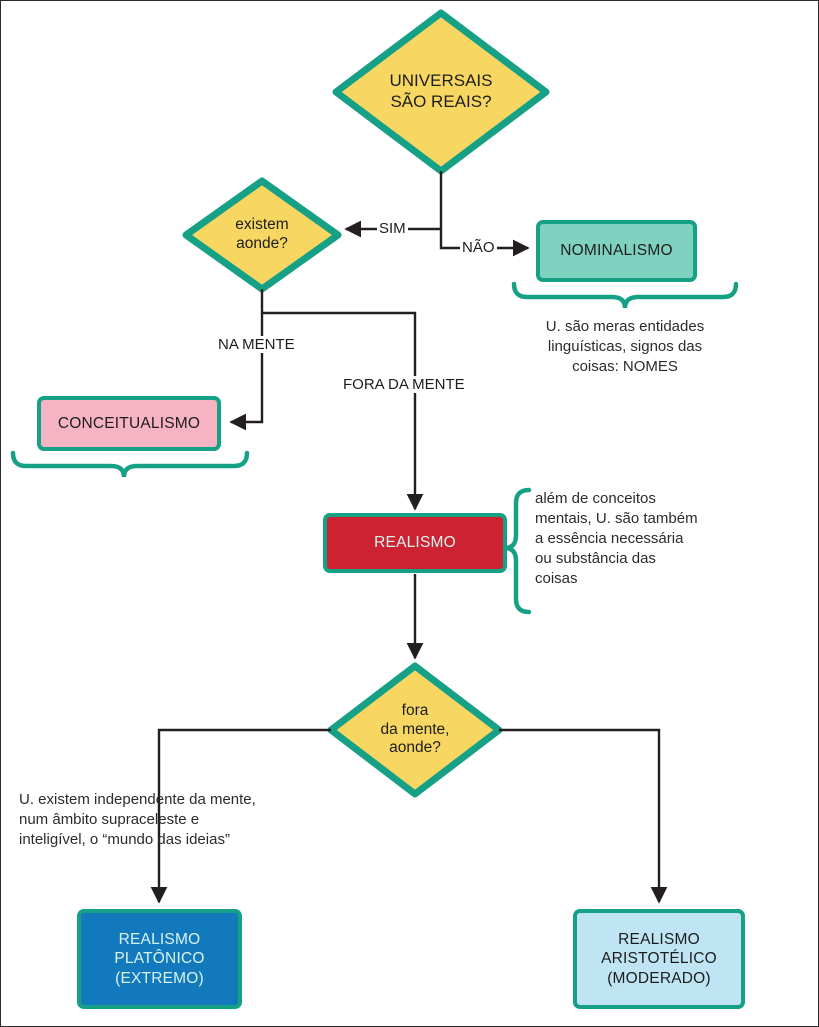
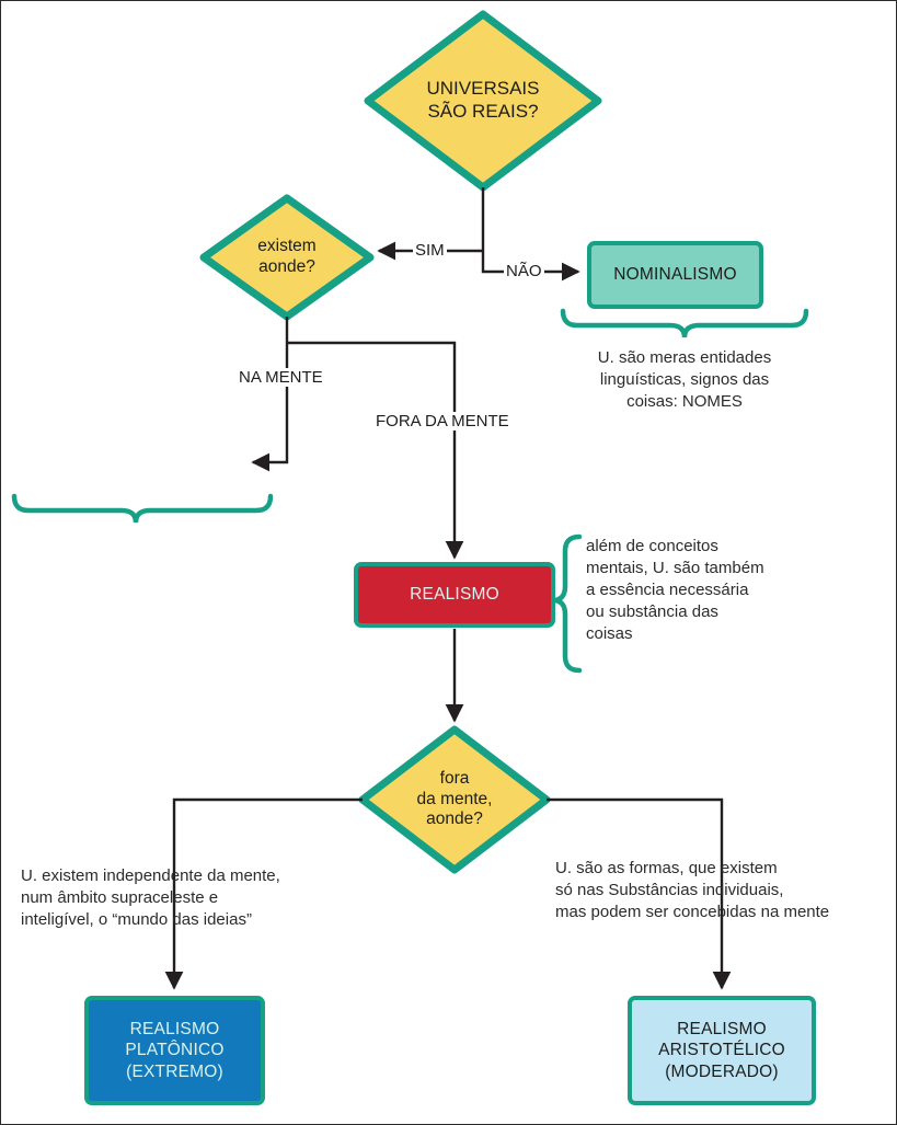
  UNIVERSAIS
  SÃO REAIS?
  existem
  aonde?
  fora
  da mente,
  aonde?
  NOMINALISMO
- CONCEITUALISMO
  REALISMO
  REALISMO
  PLATÔNICO
  (EXTREMO)
  REALISMO
  ARISTOTÉLICO
  (MODERADO)
  SIM
  NÃO
  NA MENTE
  FORA DA MENTE
  U. são meras entidades
  linguísticas, signos das
  coisas: NOMES
  além de conceitos
  mentais, U. são também
  a essência necessária
  ou substância das
  coisas
  U. existem independente da mente,
  num âmbito supraceleste e
  inteligível, o “mundo das ideias”
+ U. são as formas, que existem
+ só nas Substâncias individuais,
+ mas podem ser concebidas na mente
